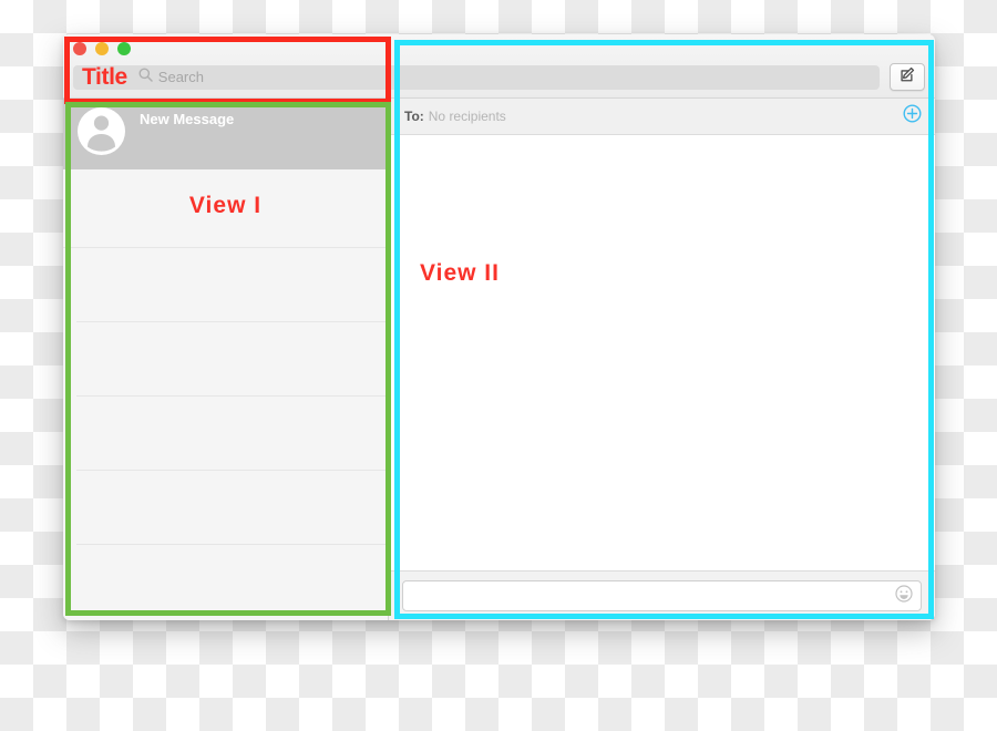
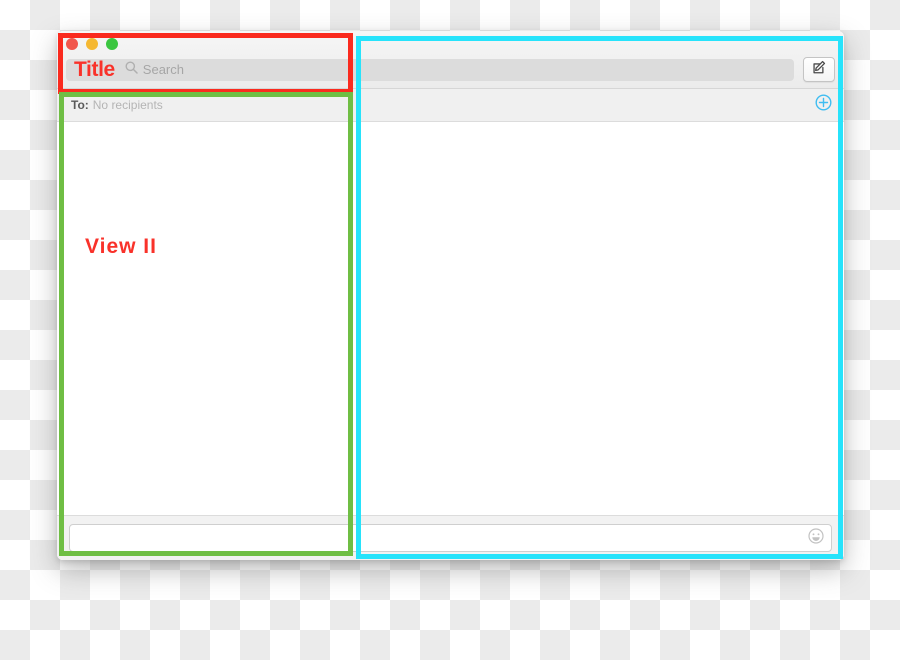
  Title
  Search
- New Message
- View I
  To:
  No recipients
  View II
